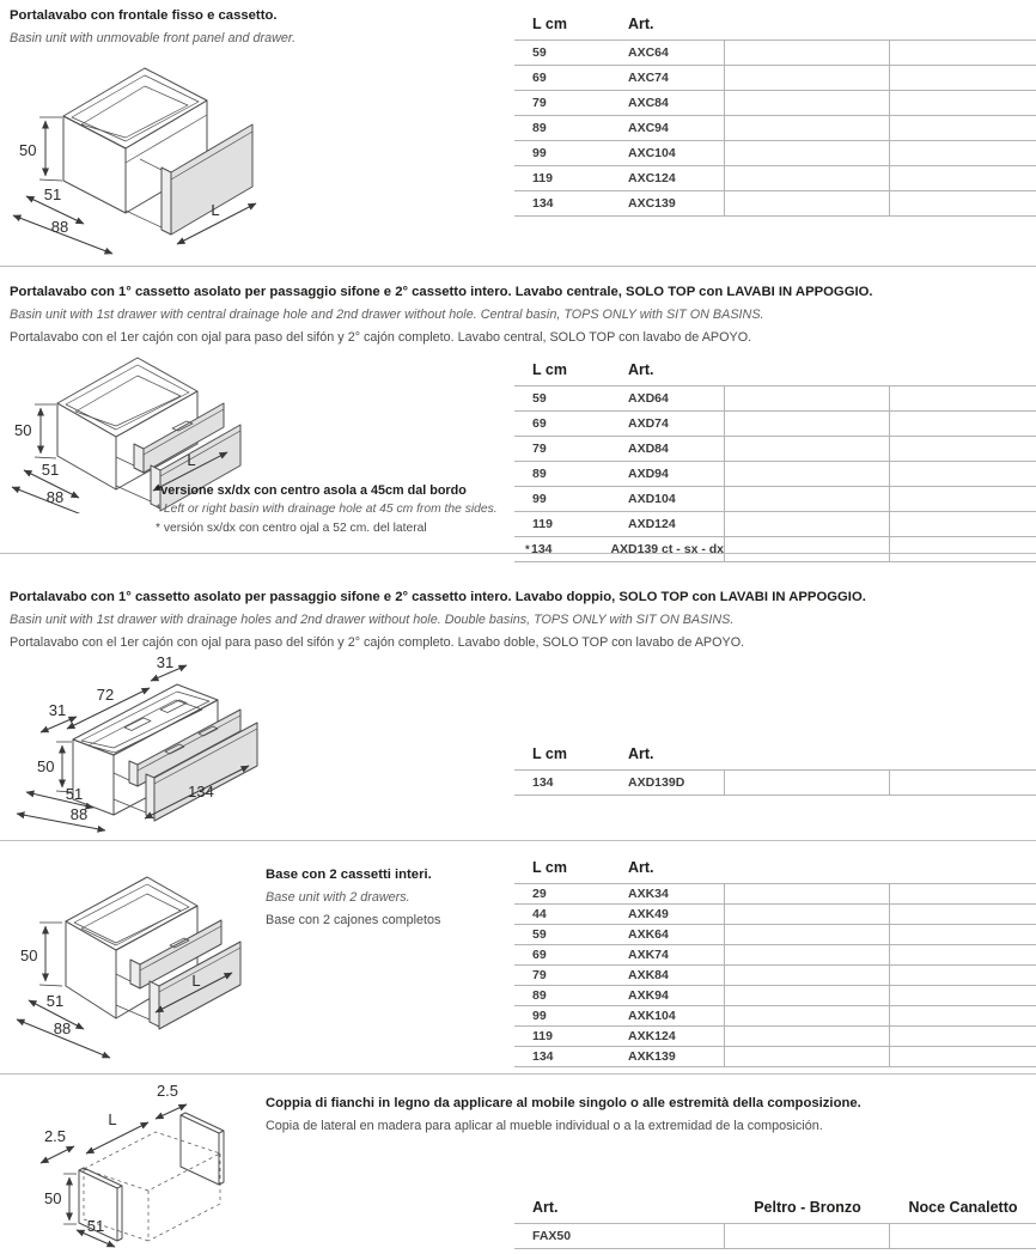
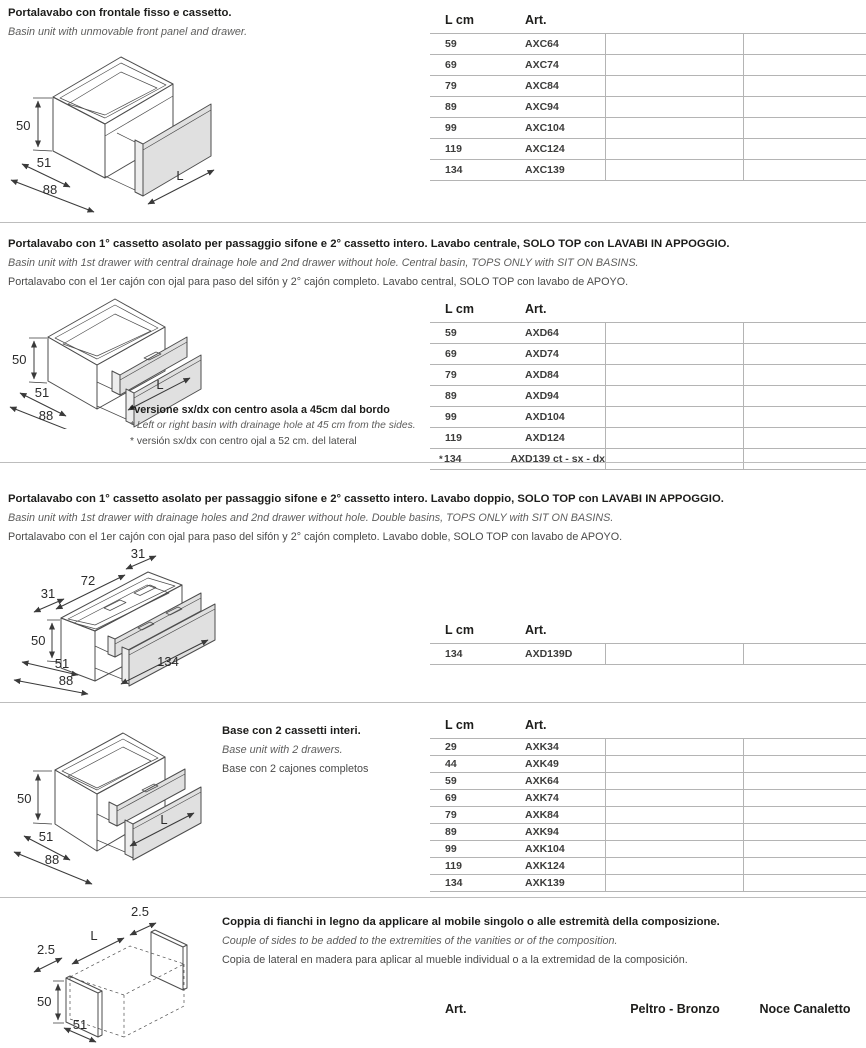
  Portalavabo con frontale fisso e cassetto.
  Basin unit with unmovable front panel and drawer.
  50
  51
  88
  L
  L cm
  Art.
  59
  AXC64
  69
  AXC74
  79
  AXC84
  89
  AXC94
  99
  AXC104
  119
  AXC124
  134
  AXC139
  Portalavabo con 1° cassetto asolato per passaggio sifone e 2° cassetto intero. Lavabo centrale, SOLO TOP con LAVABI IN APPOGGIO.
  Basin unit with 1st drawer with central drainage hole and 2nd drawer without hole. Central basin, TOPS ONLY with SIT ON BASINS.
  Portalavabo con el 1er cajón con ojal para paso del sifón y 2° cajón completo. Lavabo central, SOLO TOP con lavabo de APOYO.
  50
  51
  88
  L
  *versione sx/dx con centro asola a 45cm dal bordo
  * Left or right basin with drainage hole at 45 cm from the sides.
  * versión sx/dx con centro ojal a 52 cm. del lateral
  L cm
  Art.
  59
  AXD64
  69
  AXD74
  79
  AXD84
  89
  AXD94
  99
  AXD104
  119
  AXD124
  *
  134
  AXD139 ct - sx - dx
  Portalavabo con 1° cassetto asolato per passaggio sifone e 2° cassetto intero. Lavabo doppio, SOLO TOP con LAVABI IN APPOGGIO.
  Basin unit with 1st drawer with drainage holes and 2nd drawer without hole. Double basins, TOPS ONLY with SIT ON BASINS.
  Portalavabo con el 1er cajón con ojal para paso del sifón y 2° cajón completo. Lavabo doble, SOLO TOP con lavabo de APOYO.
  31
  72
  31
  50
  51
  88
  134
  L cm
  Art.
  134
  AXD139D
  Base con 2 cassetti interi.
  Base unit with 2 drawers.
  Base con 2 cajones completos
  50
  51
  88
  L
  L cm
  Art.
  29
  AXK34
  44
  AXK49
  59
  AXK64
  69
  AXK74
  79
  AXK84
  89
  AXK94
  99
  AXK104
  119
  AXK124
  134
  AXK139
  Coppia di fianchi in legno da applicare al mobile singolo o alle estremità della composizione.
+ Couple of sides to be added to the extremities of the vanities or of the composition.
  Copia de lateral en madera para aplicar al mueble individual o a la extremidad de la composición.
  2.5
  L
  2.5
  50
  51
  Art.
  Peltro - Bronzo
  Noce Canaletto
- FAX50
